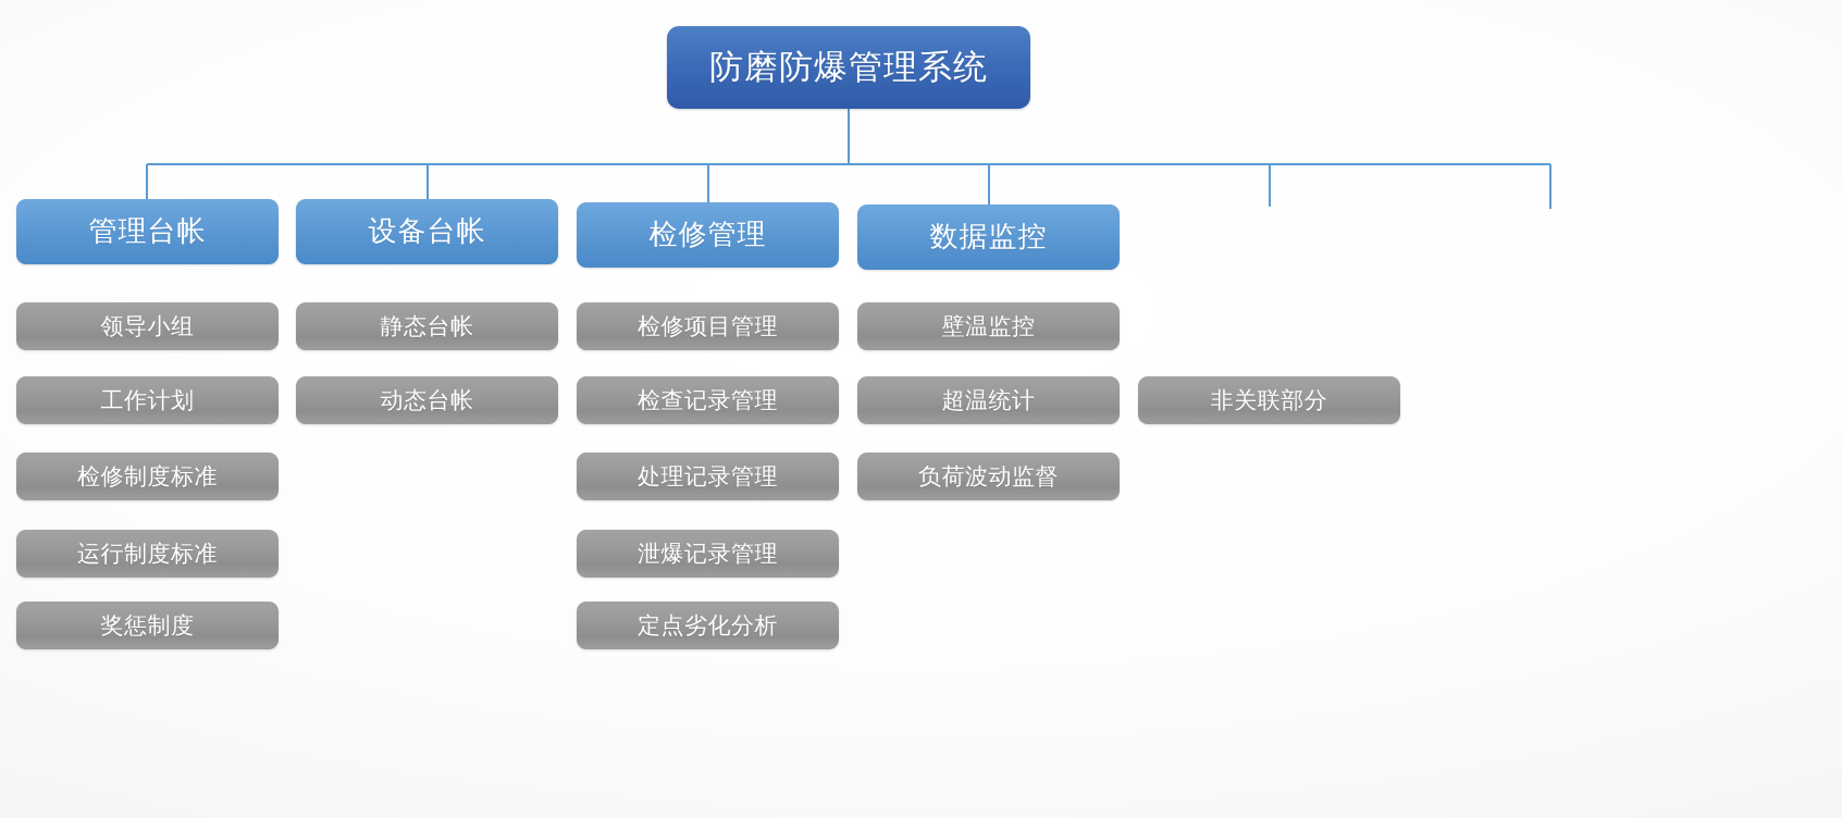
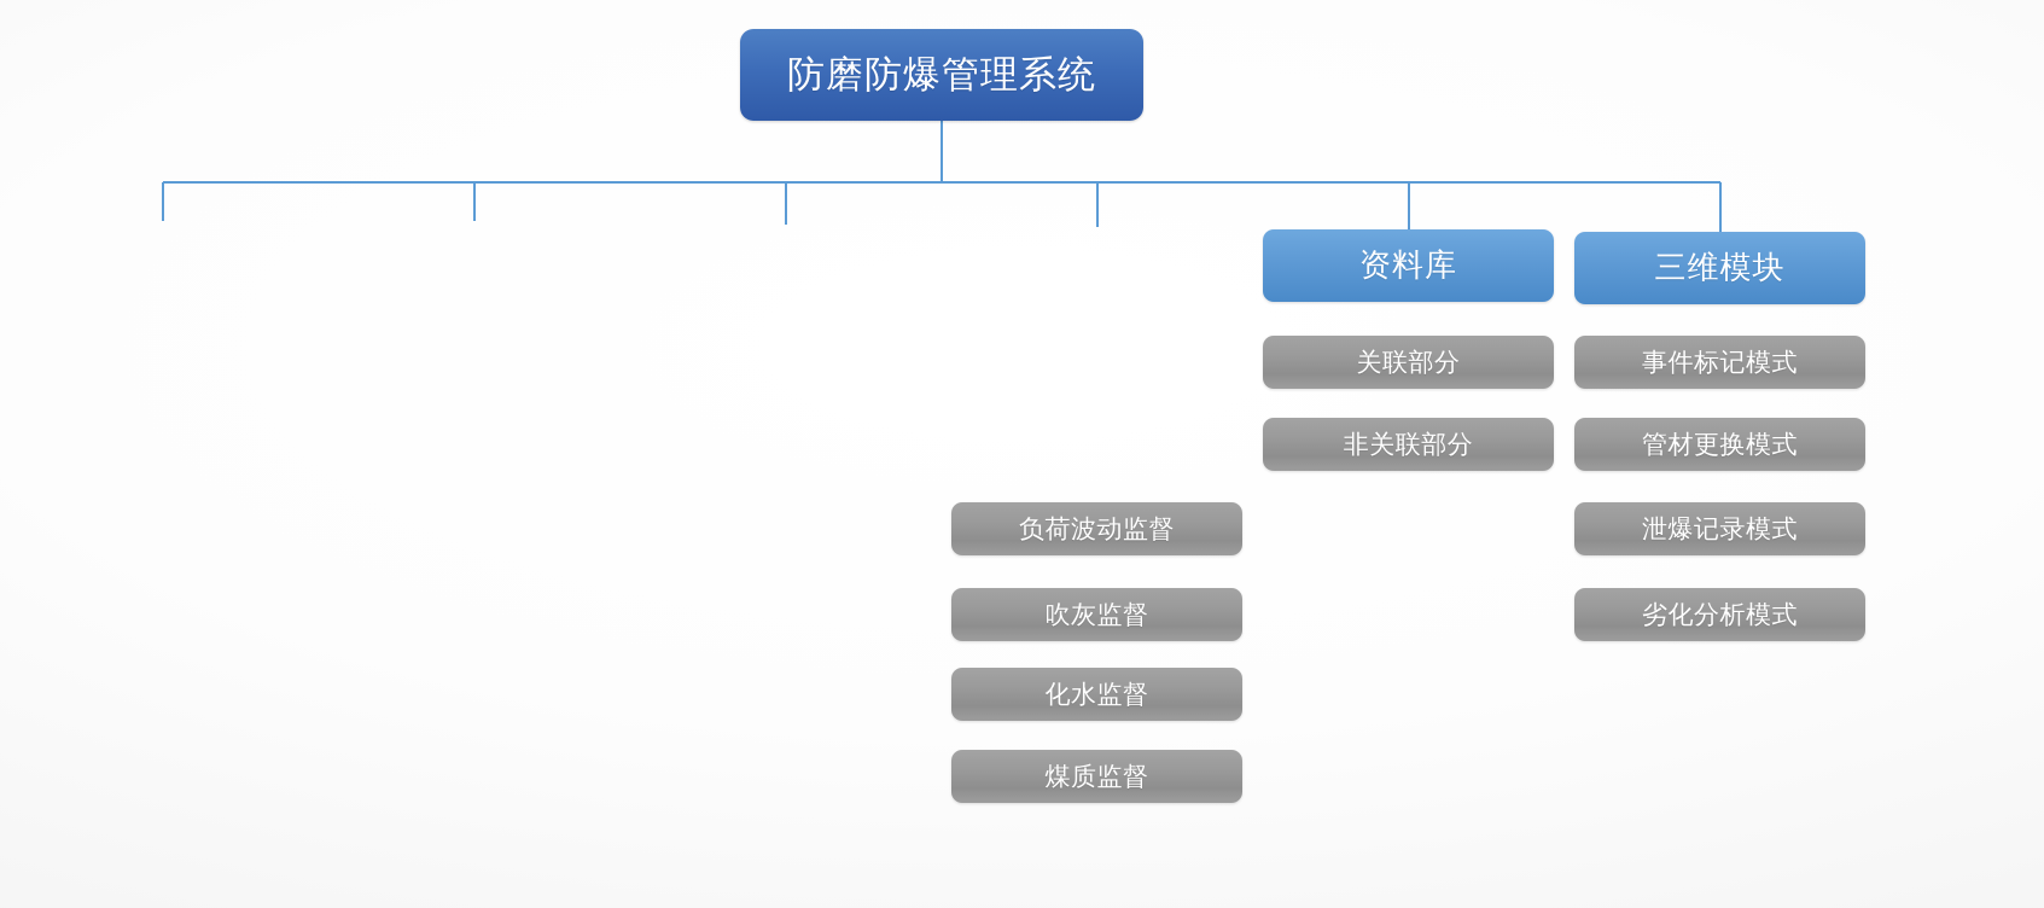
  防磨防爆管理系统
- 管理台帐
- 领导小组
- 工作计划
- 检修制度标准
- 运行制度标准
- 奖惩制度
- 设备台帐
- 静态台帐
- 动态台帐
- 检修管理
- 检修项目管理
- 检查记录管理
- 处理记录管理
- 泄爆记录管理
- 定点劣化分析
- 数据监控
- 壁温监控
- 超温统计
  负荷波动监督
+ 吹灰监督
+ 化水监督
+ 煤质监督
+ 资料库
+ 关联部分
  非关联部分
+ 三维模块
+ 事件标记模式
+ 管材更换模式
+ 泄爆记录模式
+ 劣化分析模式
